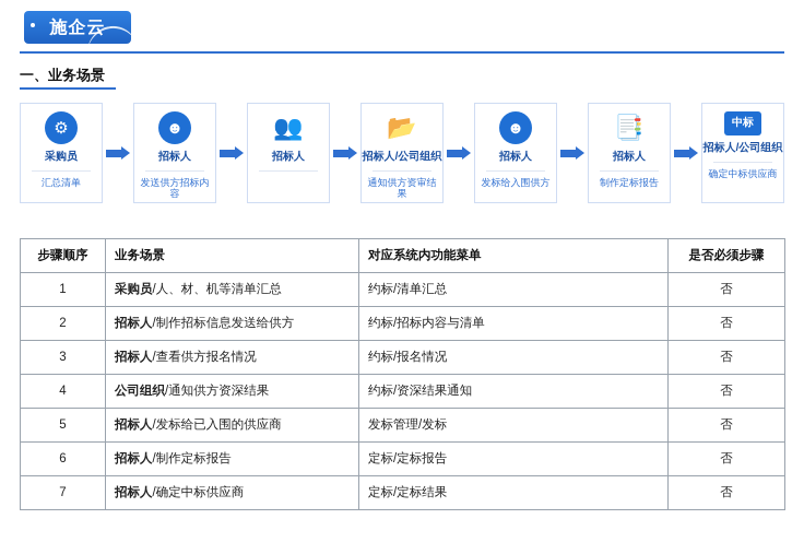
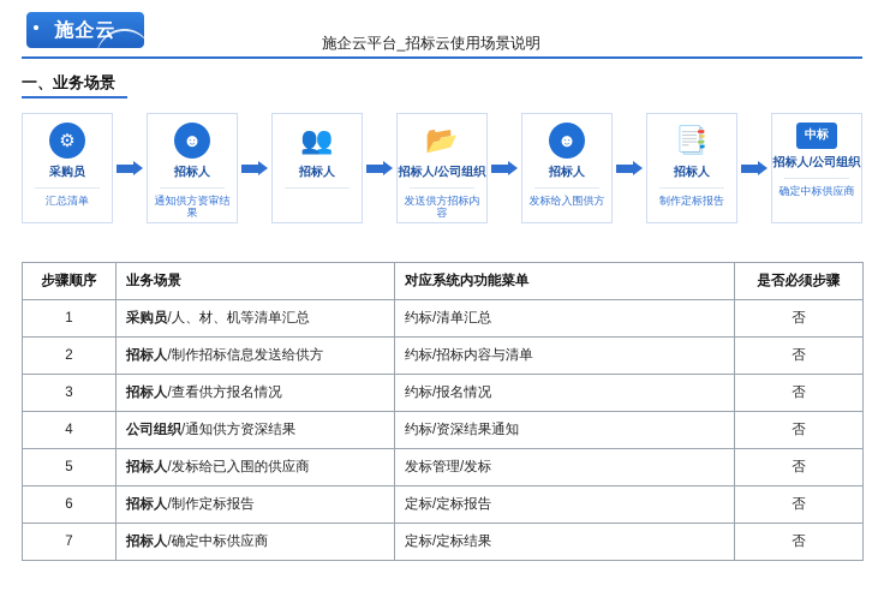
  施企云
+ 施企云平台_招标云使用场景说明
  一、业务场景
  ⚙
  采购员
  汇总清单
  ☻
  招标人
- 发送供方招标内容
+ 通知供方资审结果
  👥
  招标人
  📂
  招标人/公司组织
- 通知供方资审结果
+ 发送供方招标内容
  ☻
  招标人
  发标给入围供方
  📑
  招标人
  制作定标报告
  中标
  招标人/公司组织
  确定中标供应商
  步骤顺序	业务场景	对应系统内功能菜单	是否必须步骤
  1	采购员/人、材、机等清单汇总	约标/清单汇总	否
  2	招标人/制作招标信息发送给供方	约标/招标内容与清单	否
  3	招标人/查看供方报名情况	约标/报名情况	否
  4	公司组织/通知供方资深结果	约标/资深结果通知	否
  5	招标人/发标给已入围的供应商	发标管理/发标	否
  6	招标人/制作定标报告	定标/定标报告	否
  7	招标人/确定中标供应商	定标/定标结果	否
